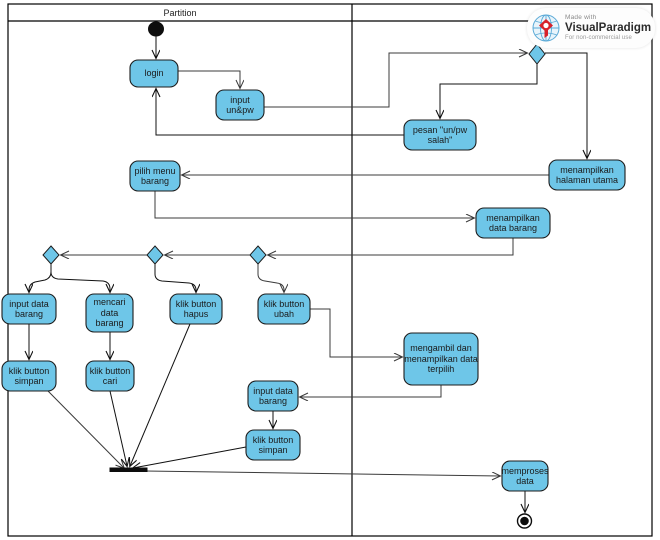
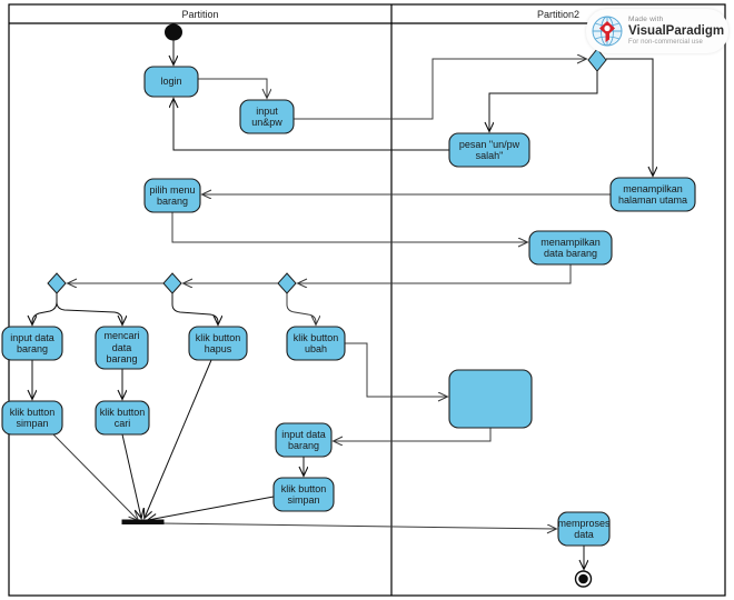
  Partition
+ Partition2
  login
  input
  un&pw
  pesan "un/pw
  salah"
  menampilkan
  halaman utama
  pilih menu
  barang
  menampilkan
  data barang
  input data
  barang
  mencari
  data
  barang
  klik button
  hapus
  klik button
  ubah
  klik button
  simpan
  klik button
  cari
- mengambil dan
- menampilkan data
- terpilih
  input data
  barang
  klik button
  simpan
  memproses
  data
  VisualParadigm
